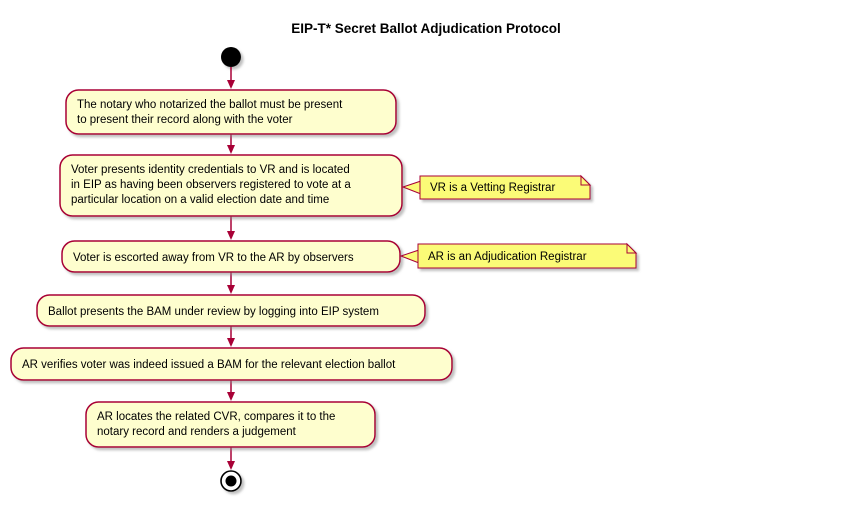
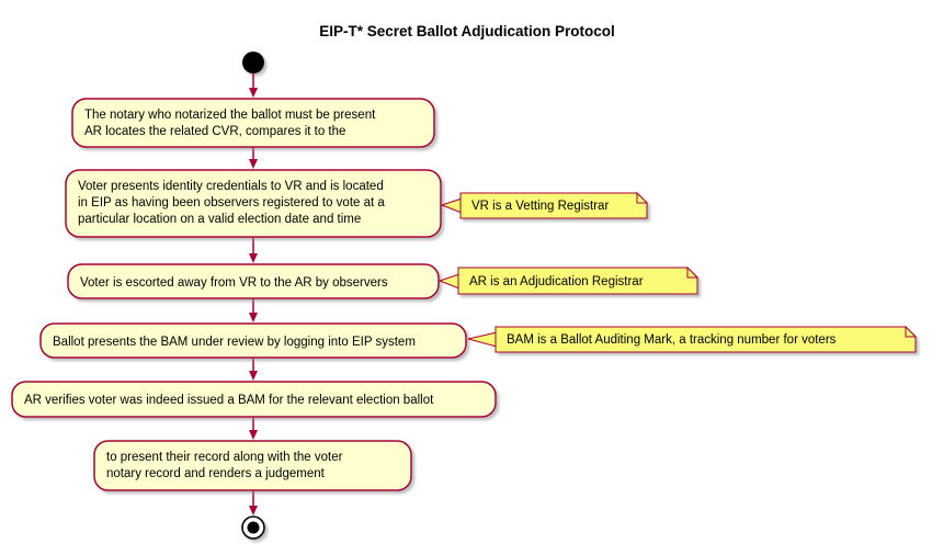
  EIP-T* Secret Ballot Adjudication Protocol
  The notary who notarized the ballot must be present
- to present their record along with the voter
+ AR locates the related CVR, compares it to the
  Voter presents identity credentials to VR and is located
  in EIP as having been observers registered to vote at a
  particular location on a valid election date and time
  VR is a Vetting Registrar
  Voter is escorted away from VR to the AR by observers
  AR is an Adjudication Registrar
  Ballot presents the BAM under review by logging into EIP system
+ BAM is a Ballot Auditing Mark, a tracking number for voters
  AR verifies voter was indeed issued a BAM for the relevant election ballot
- AR locates the related CVR, compares it to the
+ to present their record along with the voter
  notary record and renders a judgement
